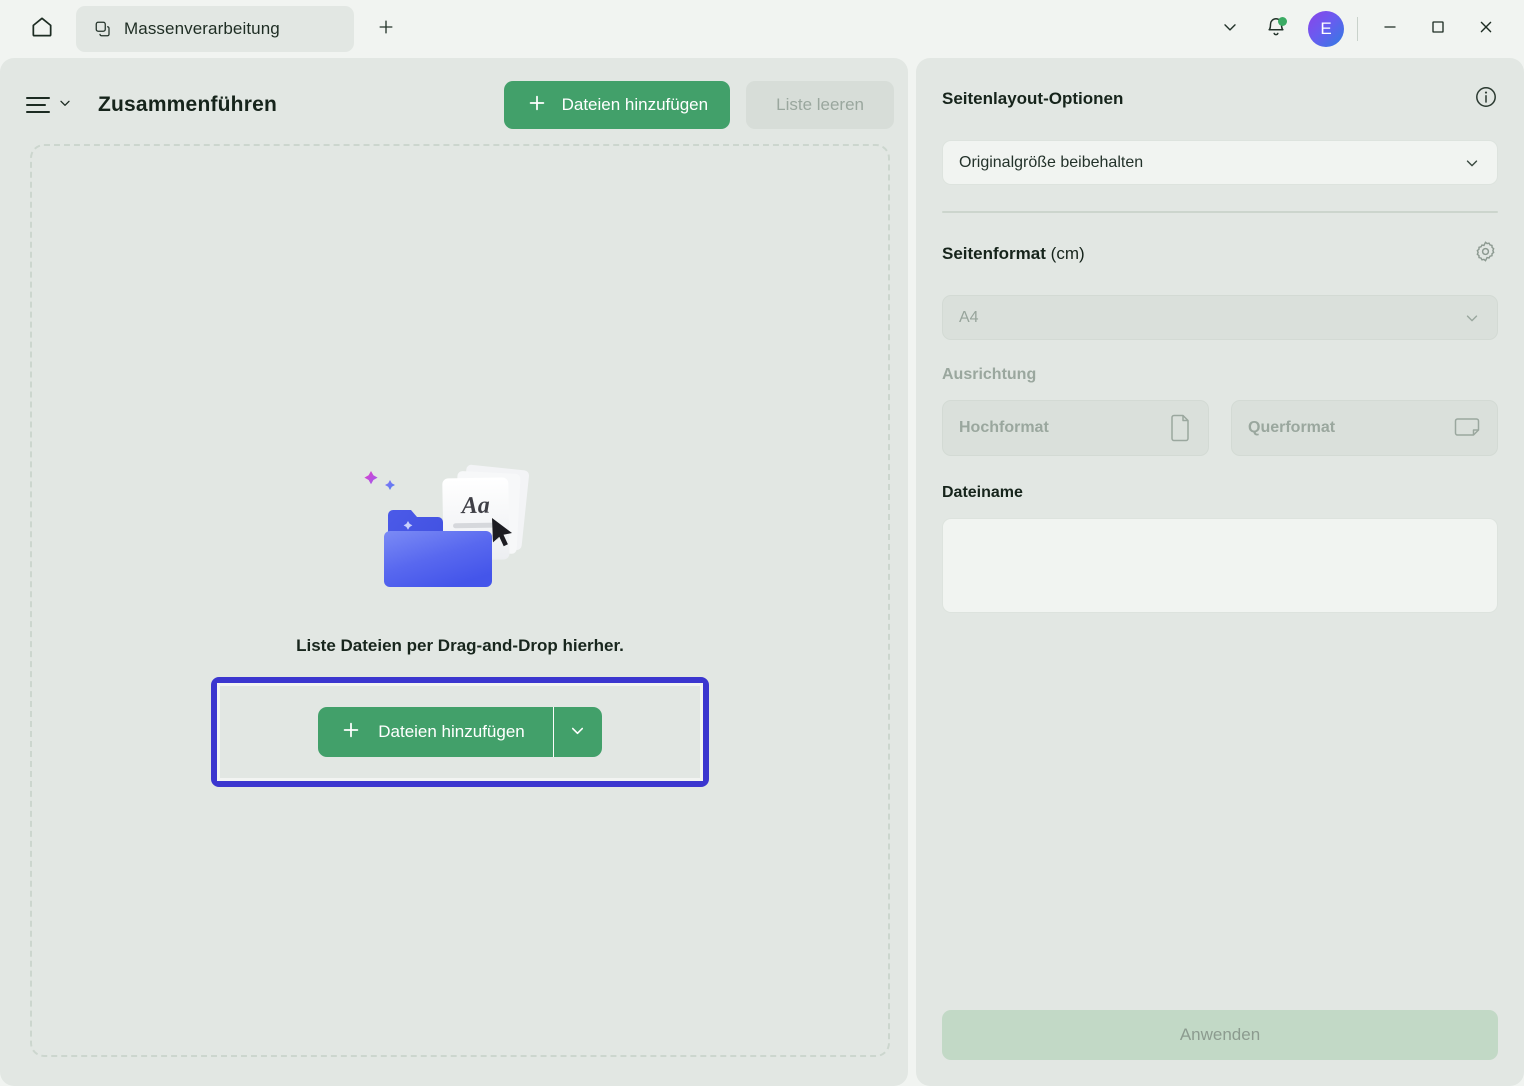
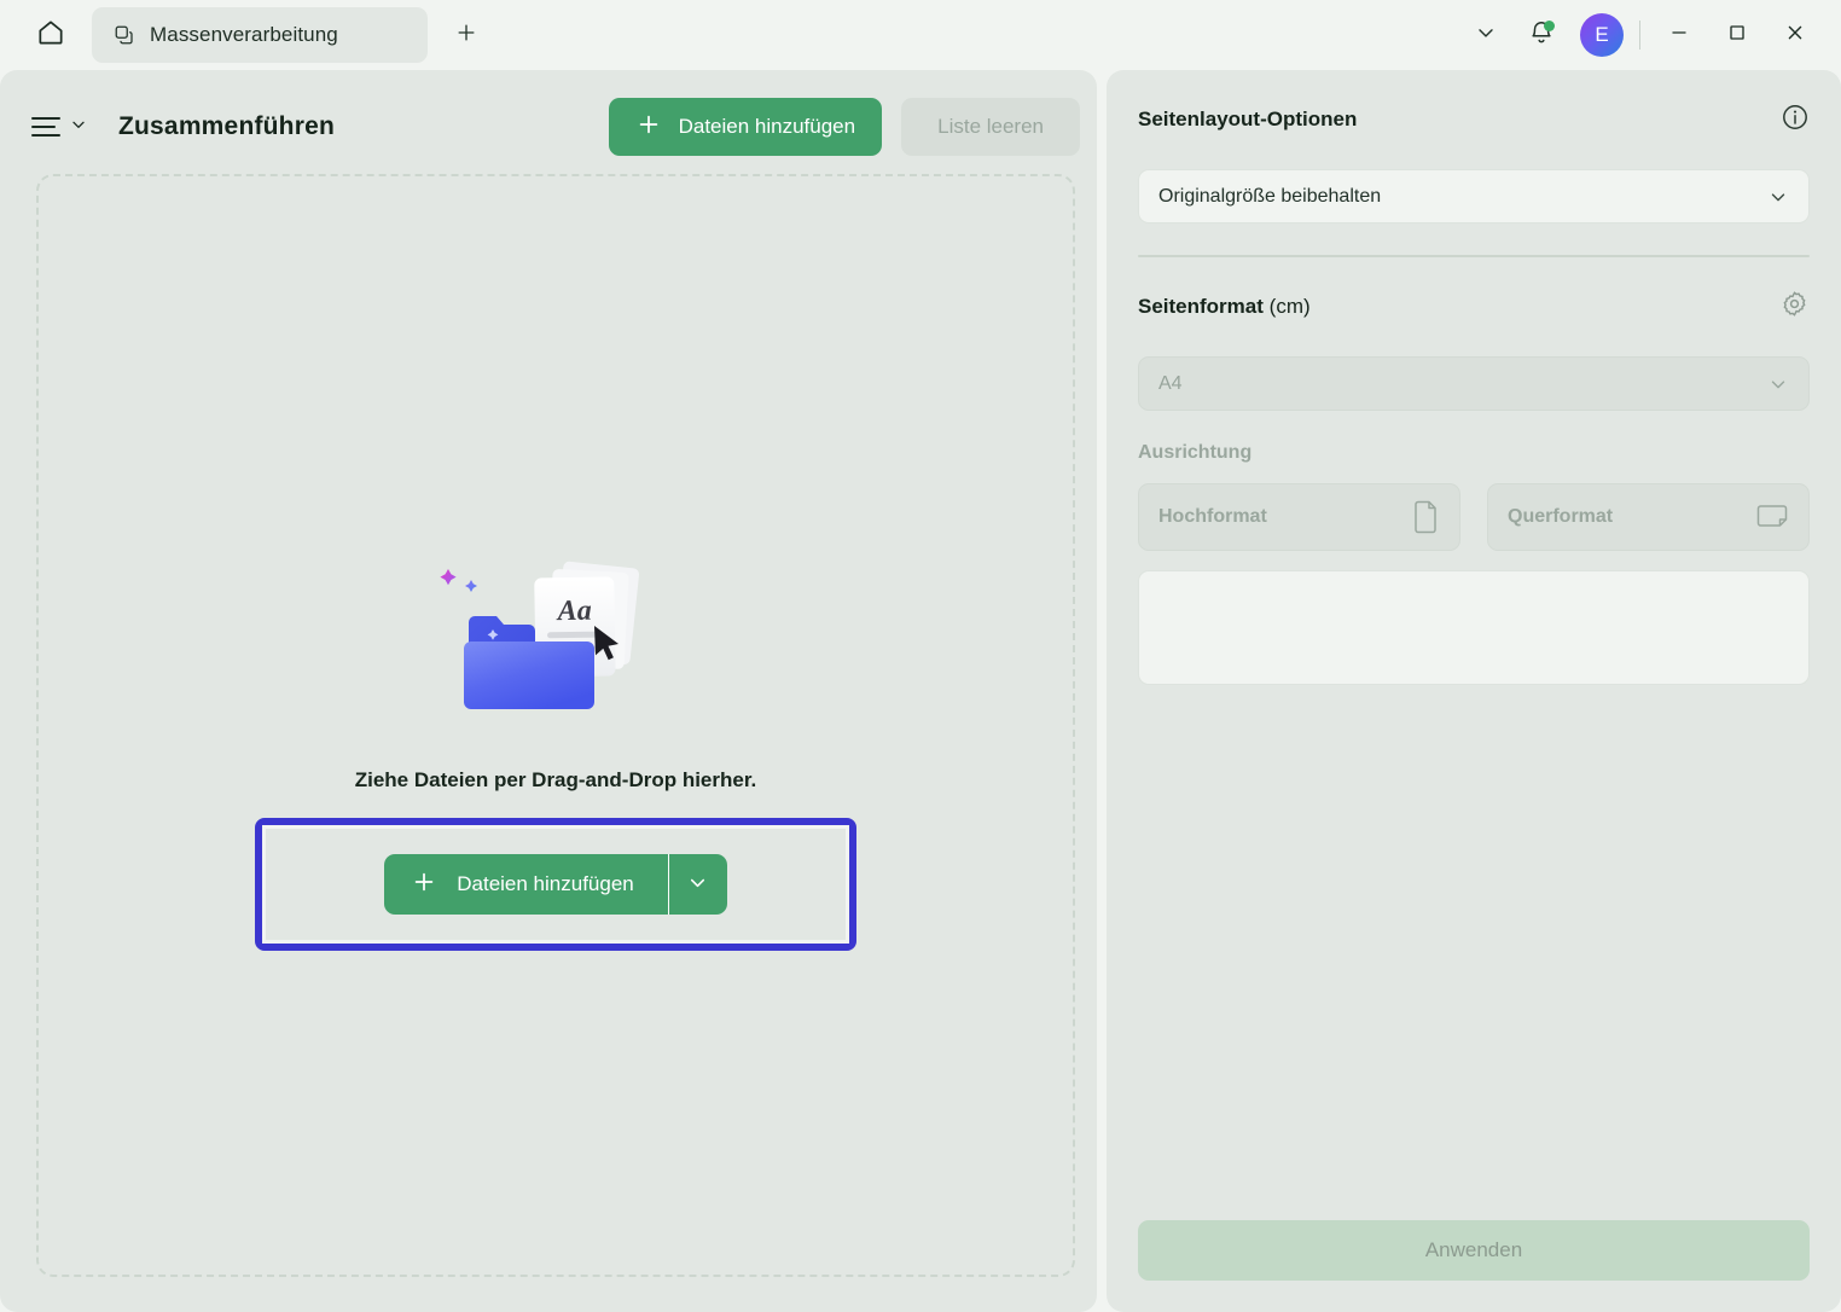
  Massenverarbeitung
  E
  Zusammenführen
  Dateien hinzufügen
  Liste leeren
  Aa
- Liste Dateien per Drag-and-Drop hierher.
+ Ziehe Dateien per Drag-and-Drop hierher.
  Dateien hinzufügen
  Seitenlayout-Optionen
  Originalgröße beibehalten
  Seitenformat (cm)
  A4
  Ausrichtung
  Hochformat
  Querformat
- Dateiname
  Anwenden
